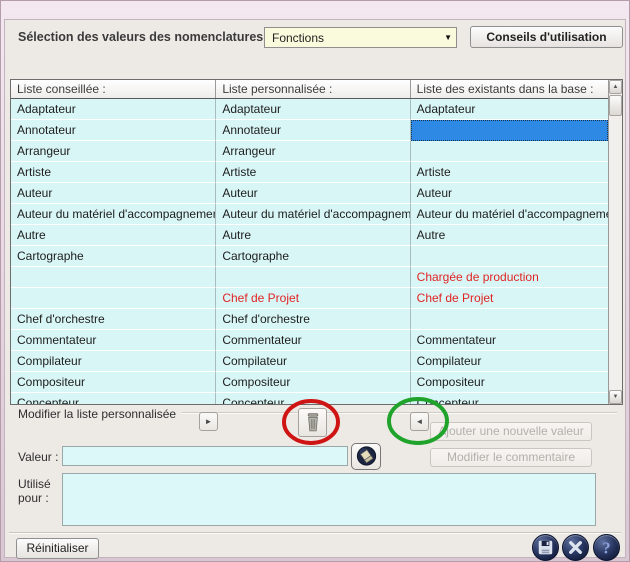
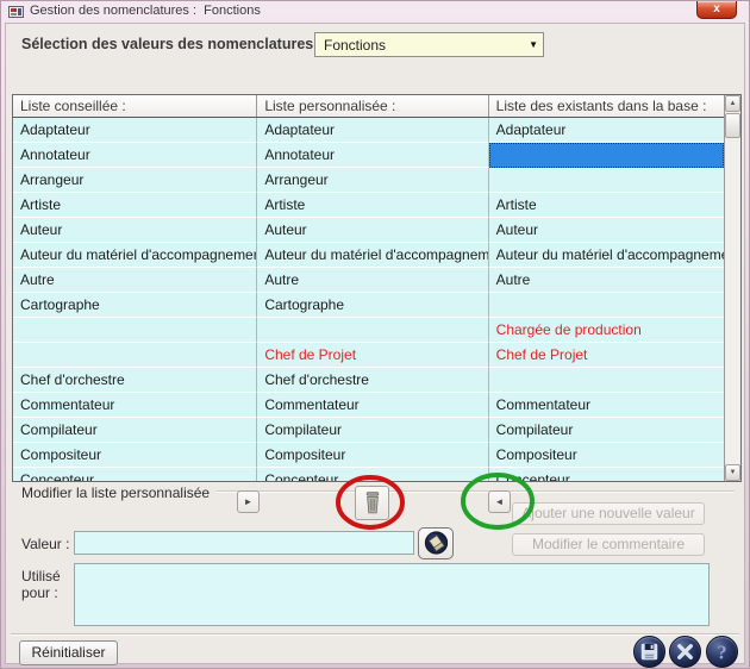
+ Gestion des nomenclatures : Fonctions
+ x
  Sélection des valeurs des nomenclatures
  Fonctions
  ▼
- Conseils d'utilisation
  Liste conseillée :
  Liste personnalisée :
  Liste des existants dans la base :
  Adaptateur
  Adaptateur
  Adaptateur
  Annotateur
  Annotateur
  Arrangeur
  Arrangeur
  Artiste
  Artiste
  Artiste
  Auteur
  Auteur
  Auteur
  Auteur du matériel d'accompagneme
  Auteur du matériel d'accompagnem
  Auteur du matériel d'accompagnem
  Autre
  Autre
  Autre
  Cartographe
  Cartographe
  Chargée de production
  Chef de Projet
  Chef de Projet
  Chef d'orchestre
  Chef d'orchestre
  Commentateur
  Commentateur
  Commentateur
  Compilateur
  Compilateur
  Compilateur
  Compositeur
  Compositeur
  Compositeur
  Concepteur
  Concepteur
  Cocepteur
  Modifier la liste personnalisée
  ►
  ◄
  jouter une nouvelle valeur
  Valeur :
  Modifier le commentaire
  Utilisé
  pour :
  Réinitialiser
  ?
